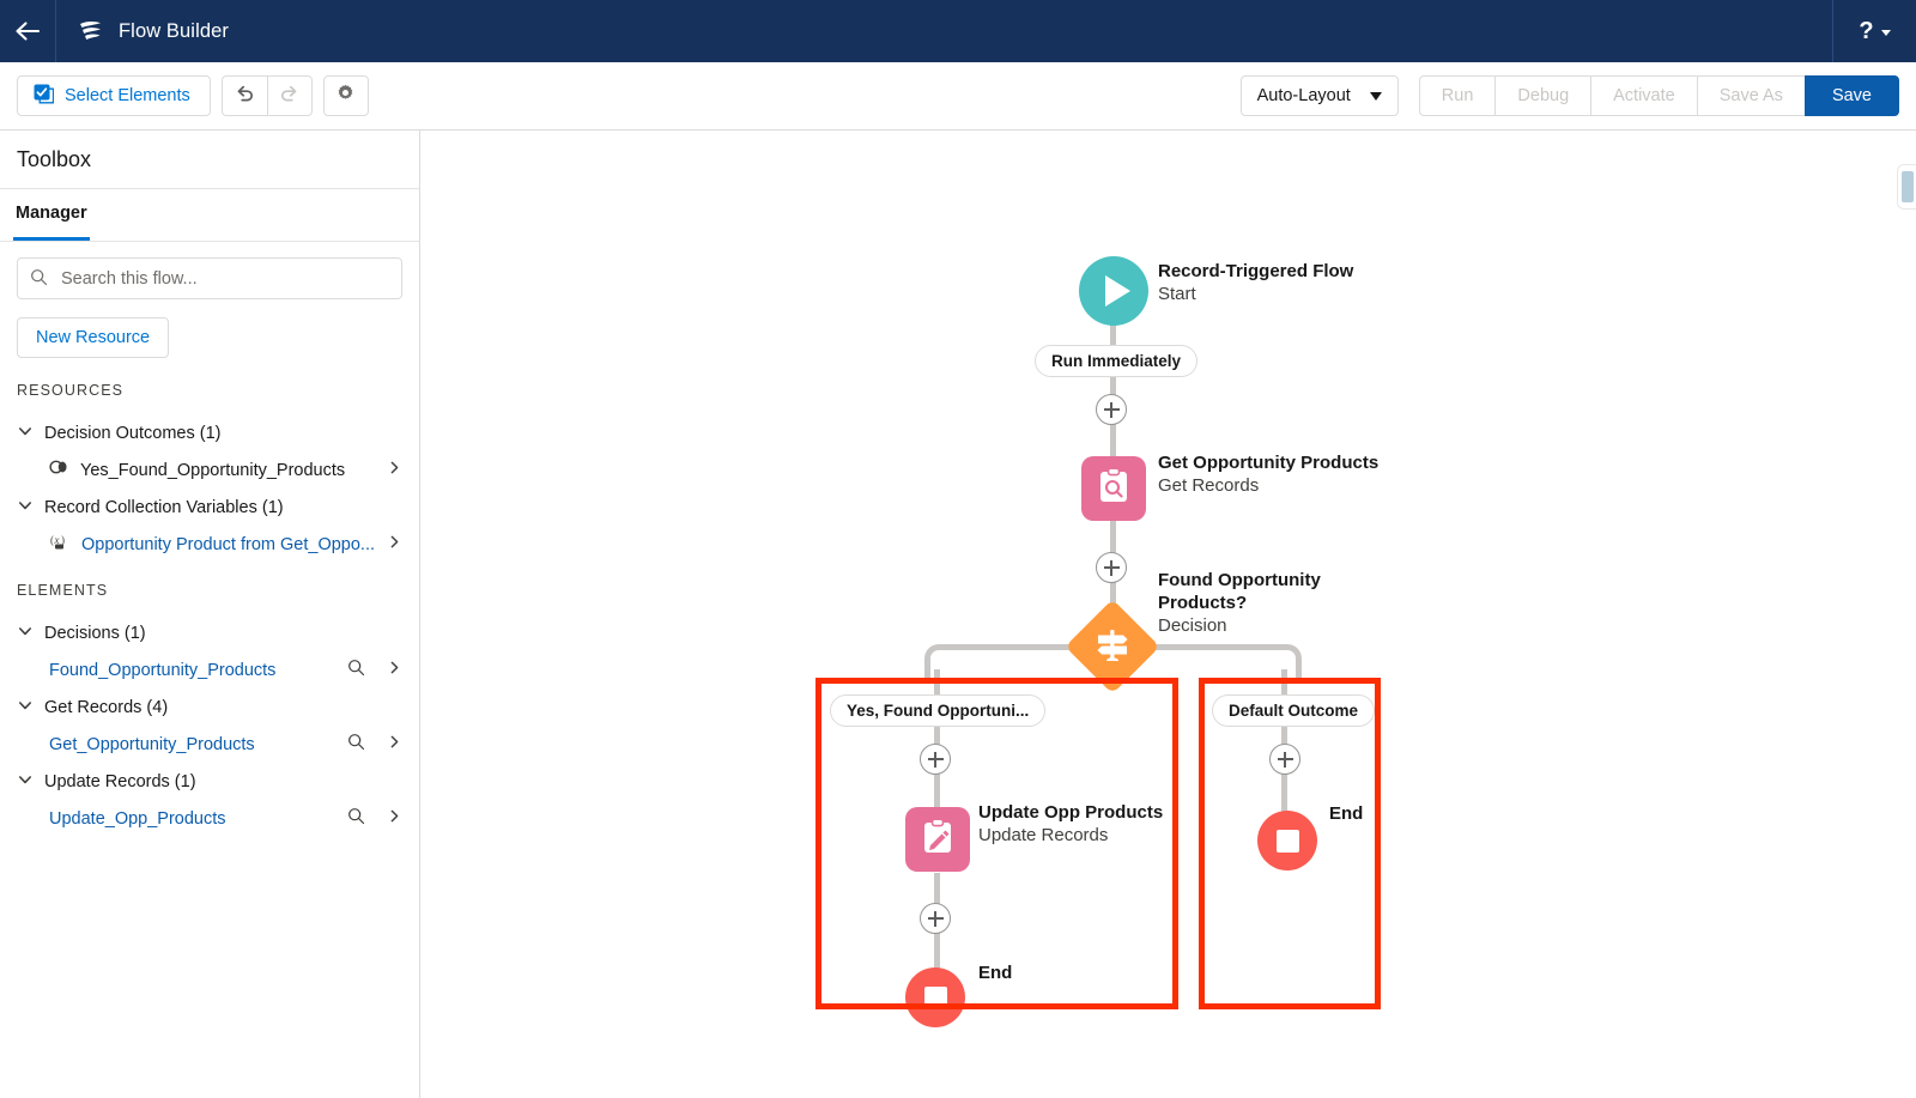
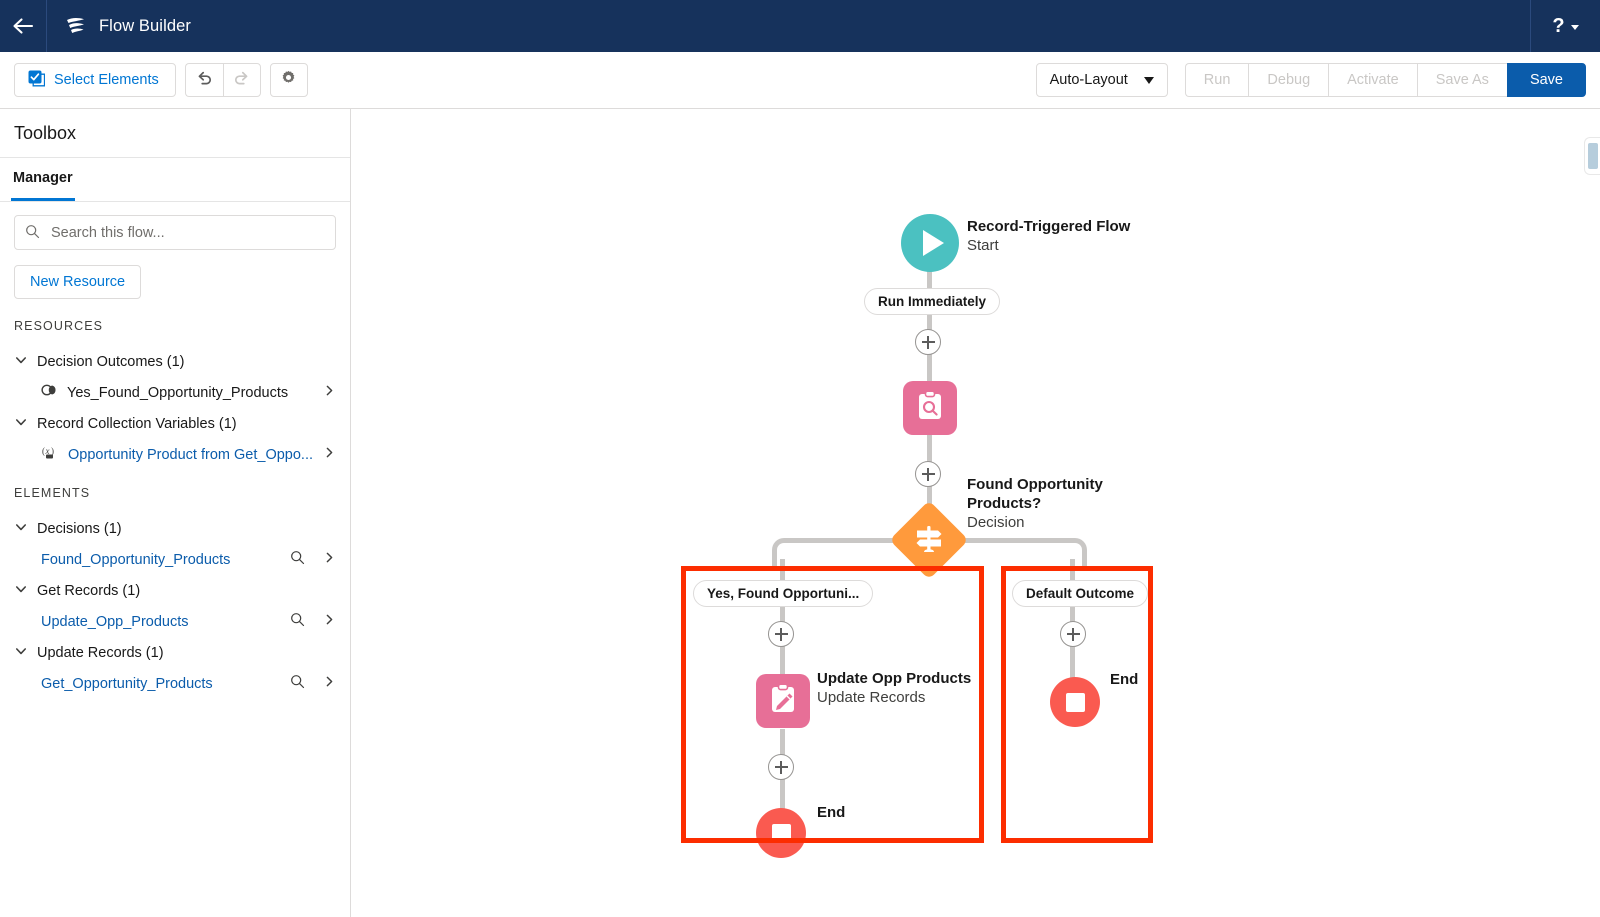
  Flow Builder
  ?
  Select Elements
  Auto-Layout
  Run
  Debug
  Activate
  Save As
  Save
  Toolbox
  Manager
  Search this flow...
  New Resource
  RESOURCES
  Decision Outcomes (1)
  Yes_Found_Opportunity_Products
  Record Collection Variables (1)
  (
  x
  )
  Opportunity Product from Get_Oppo...
  ELEMENTS
  Decisions (1)
  Found_Opportunity_Products
- Get Records (4)
+ Get Records (1)
- Get_Opportunity_Products
+ Update_Opp_Products
  Update Records (1)
- Update_Opp_Products
+ Get_Opportunity_Products
  Record-Triggered Flow
  Start
  Run Immediately
- Get Opportunity Products
- Get Records
  Found Opportunity Products?
  Decision
  Yes, Found Opportuni...
  Default Outcome
  Update Opp Products
  Update Records
  End
  End
